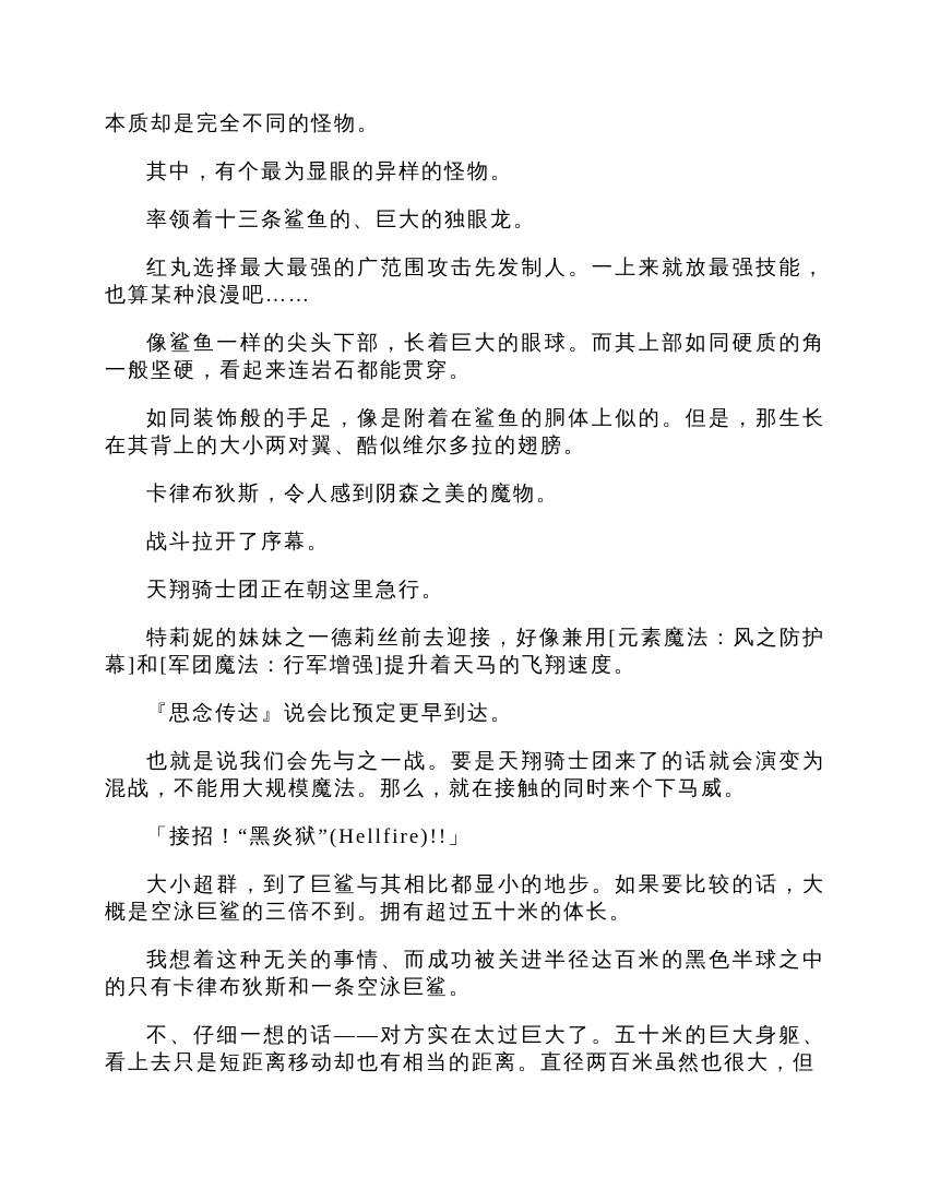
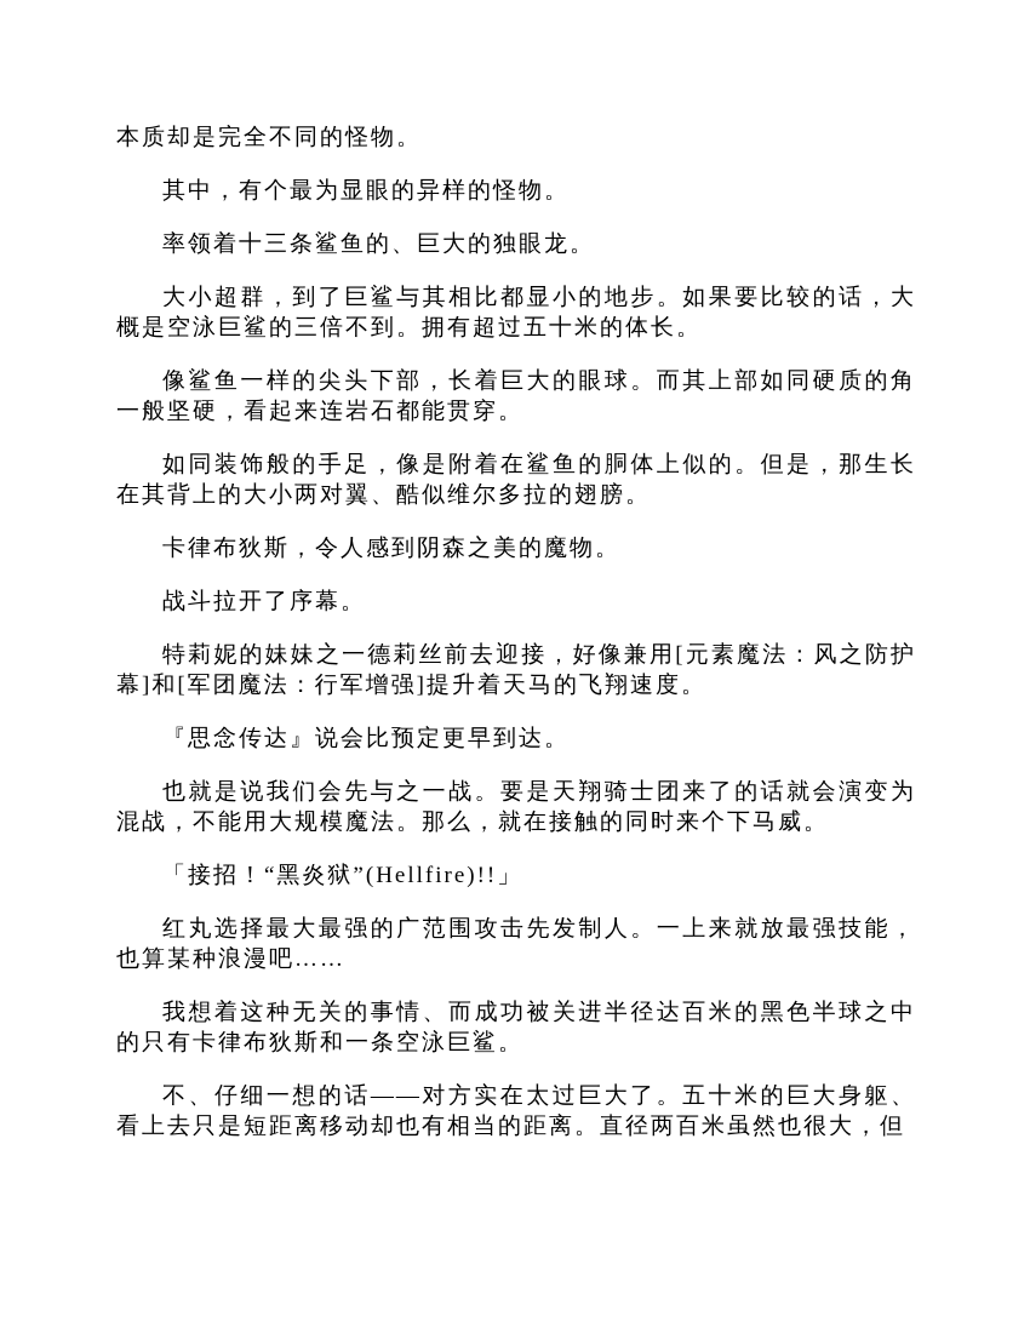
  本质却是完全不同的怪物。
  其中，有个最为显眼的异样的怪物。
  率领着十三条鲨鱼的、巨大的独眼龙。
- 红丸选择最大最强的广范围攻击先发制人。一上来就放最强技能，也算某种浪漫吧……
+ 大小超群，到了巨鲨与其相比都显小的地步。如果要比较的话，大概是空泳巨鲨的三倍不到。拥有超过五十米的体长。
  像鲨鱼一样的尖头下部，长着巨大的眼球。而其上部如同硬质的角一般坚硬，看起来连岩石都能贯穿。
  如同装饰般的手足，像是附着在鲨鱼的胴体上似的。但是，那生长在其背上的大小两对翼、酷似维尔多拉的翅膀。
  卡律布狄斯，令人感到阴森之美的魔物。
  战斗拉开了序幕。
- 天翔骑士团正在朝这里急行。
  特莉妮的妹妹之一德莉丝前去迎接，好像兼用[元素魔法：风之防护幕]和[军团魔法：行军增强]提升着天马的飞翔速度。
  『思念传达』说会比预定更早到达。
  也就是说我们会先与之一战。要是天翔骑士团来了的话就会演变为混战，不能用大规模魔法。那么，就在接触的同时来个下马威。
  「接招！“黑炎狱”(Hellfire)!!」
- 大小超群，到了巨鲨与其相比都显小的地步。如果要比较的话，大概是空泳巨鲨的三倍不到。拥有超过五十米的体长。
+ 红丸选择最大最强的广范围攻击先发制人。一上来就放最强技能，也算某种浪漫吧……
  我想着这种无关的事情、而成功被关进半径达百米的黑色半球之中的只有卡律布狄斯和一条空泳巨鲨。
  不、仔细一想的话——对方实在太过巨大了。五十米的巨大身躯、看上去只是短距离移动却也有相当的距离。直径两百米虽然也很大，但
